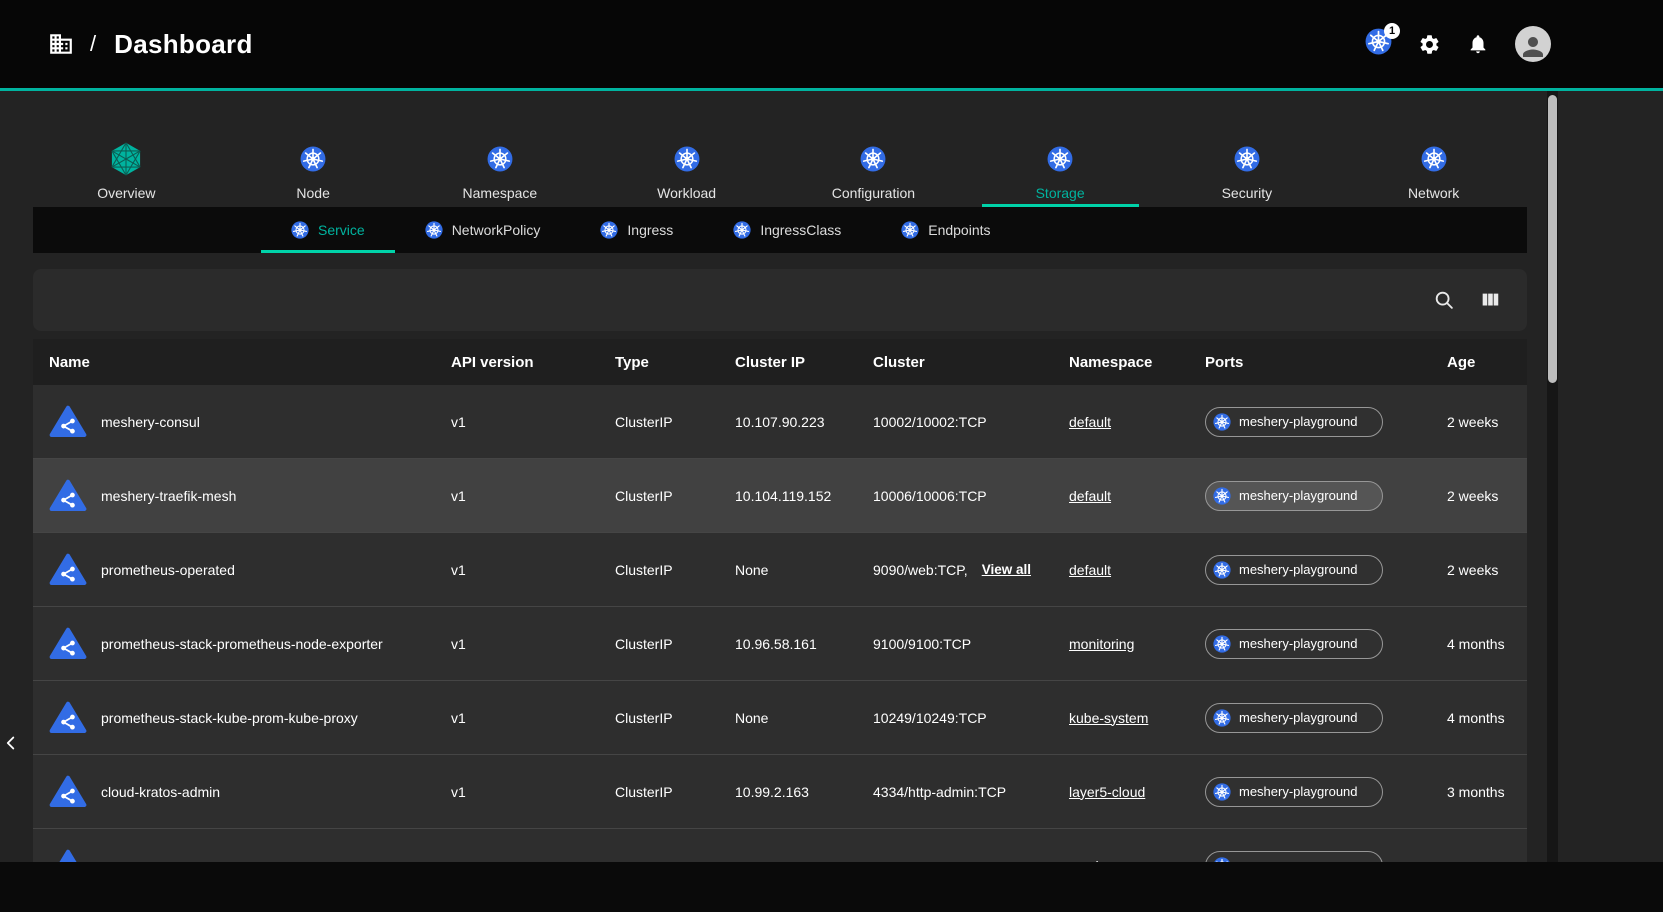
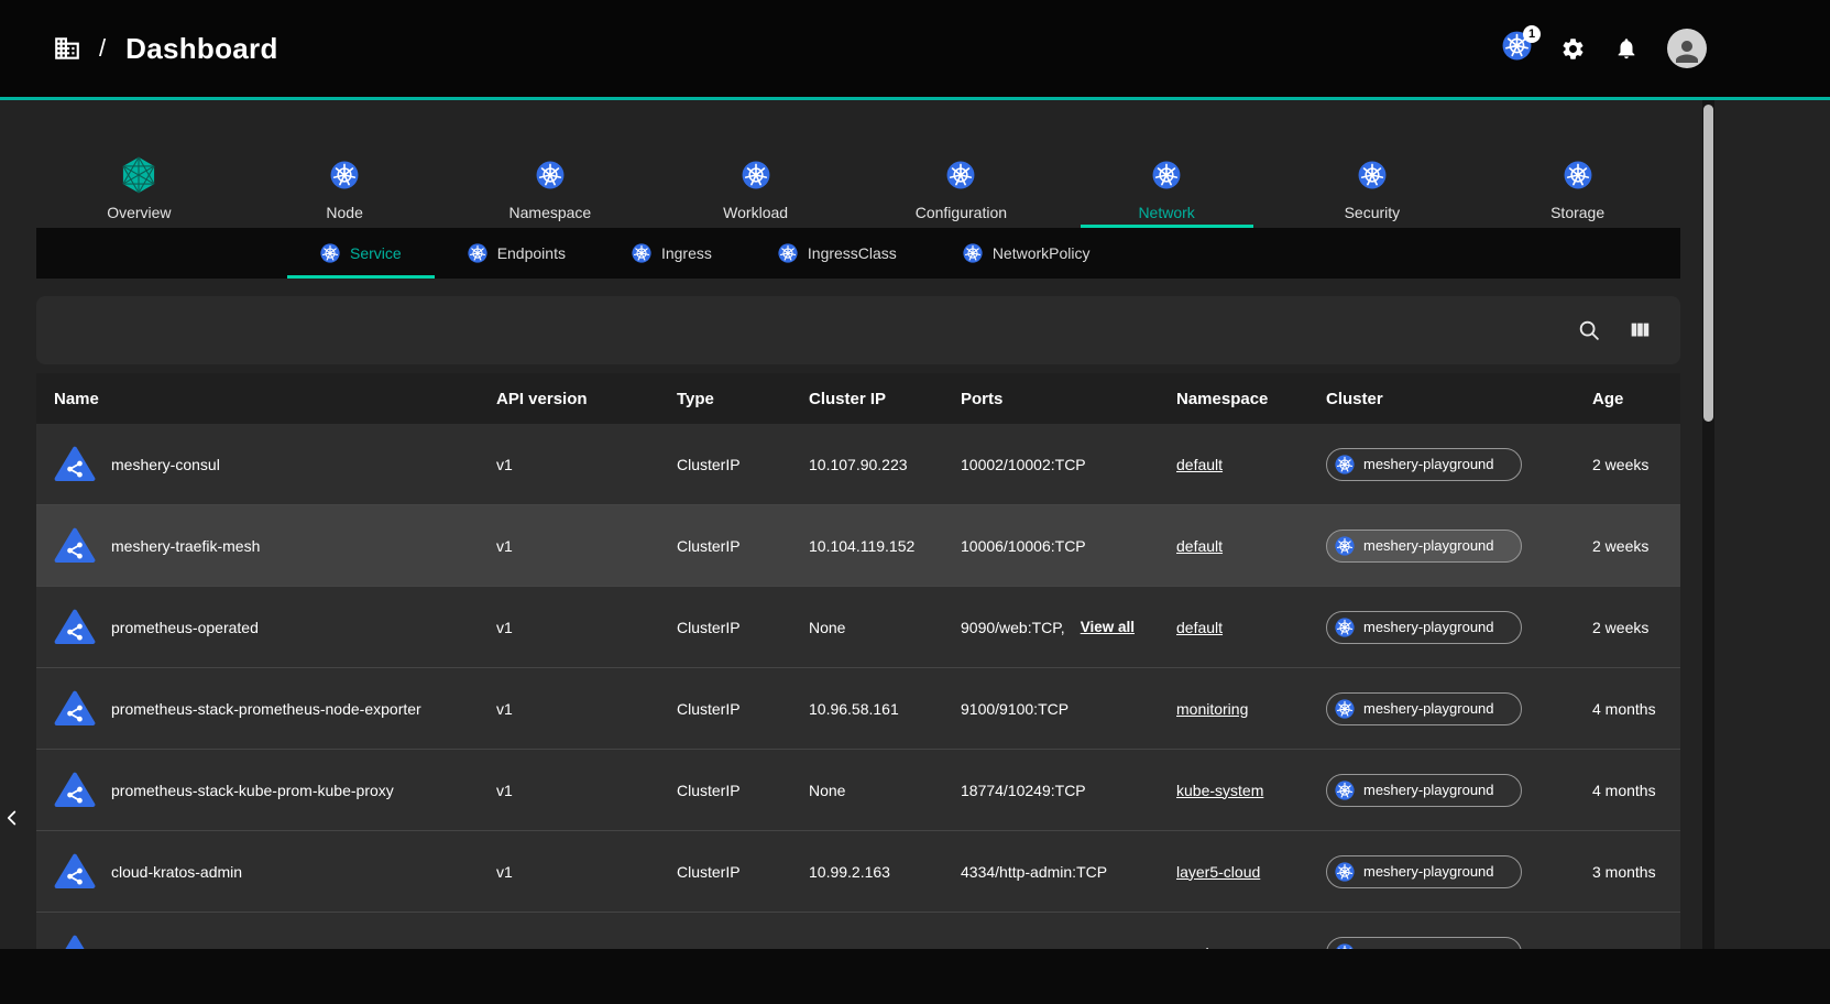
  /
  Dashboard
  1
  Overview
  Node
  Namespace
  Workload
  Configuration
- Storage
+ Network
  Security
- Network
+ Storage
  Service
- NetworkPolicy
+ Endpoints
  Ingress
  IngressClass
- Endpoints
+ NetworkPolicy
  Name
  API version
  Type
  Cluster IP
- Cluster
+ Ports
  Namespace
- Ports
+ Cluster
  Age
  meshery-consul
  v1
  ClusterIP
  10.107.90.223
  10002/10002:TCP
  default
  meshery-playground
  2 weeks
  meshery-traefik-mesh
  v1
  ClusterIP
  10.104.119.152
  10006/10006:TCP
  default
  meshery-playground
  2 weeks
  prometheus-operated
  v1
  ClusterIP
  None
  9090/web:TCP,
  View all
  default
  meshery-playground
  2 weeks
  prometheus-stack-prometheus-node-exporter
  v1
  ClusterIP
  10.96.58.161
  9100/9100:TCP
  monitoring
  meshery-playground
  4 months
  prometheus-stack-kube-prom-kube-proxy
  v1
  ClusterIP
  None
- 10249/10249:TCP
+ 18774/10249:TCP
  kube-system
  meshery-playground
  4 months
  cloud-kratos-admin
  v1
  ClusterIP
  10.99.2.163
  4334/http-admin:TCP
  layer5-cloud
  meshery-playground
  3 months
